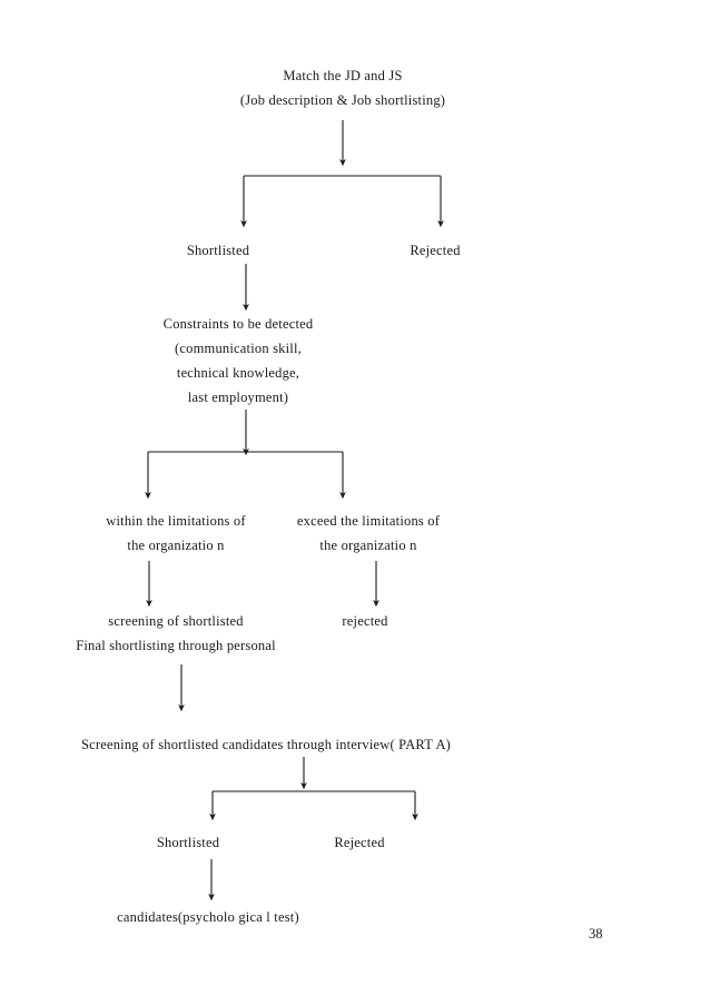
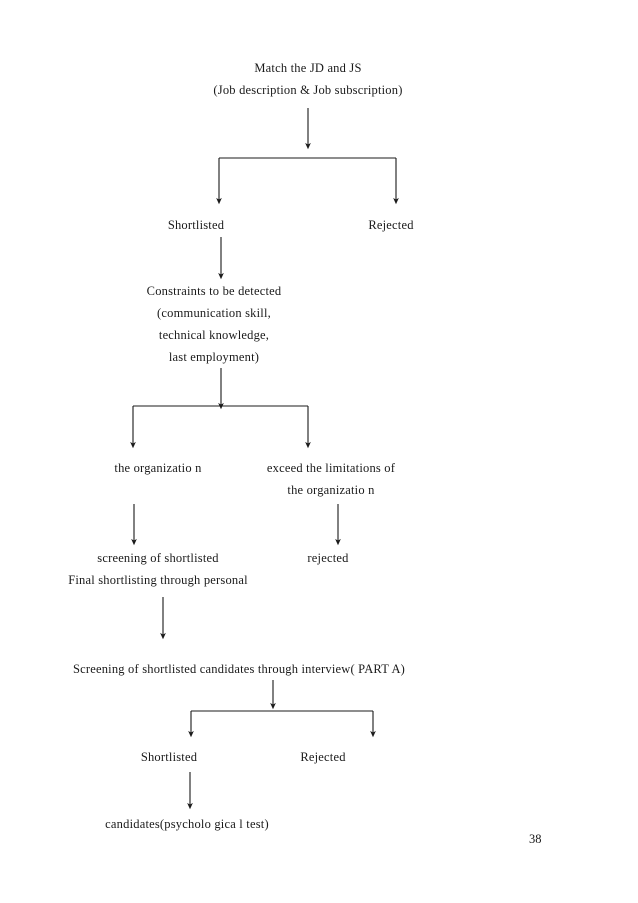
  Match the JD and JS
- (Job description & Job shortlisting)
+ (Job description & Job subscription)
  Shortlisted
  Rejected
  Constraints to be detected
  (communication skill,
  technical knowledge,
  last employment)
- within the limitations of
  the organizatio n
  exceed the limitations of
  the organizatio n
  screening of shortlisted
  Final shortlisting through personal
  rejected
  Screening of shortlisted candidates through interview( PART A)
  Shortlisted
  Rejected
  candidates(psycholo gica l test)
  38
